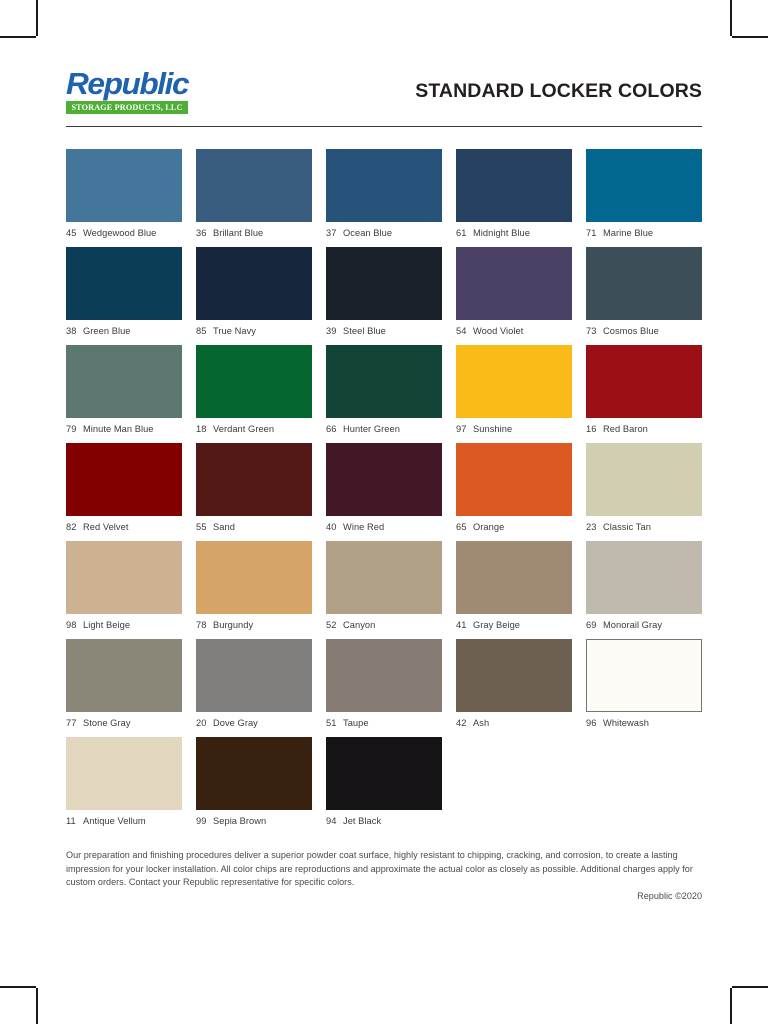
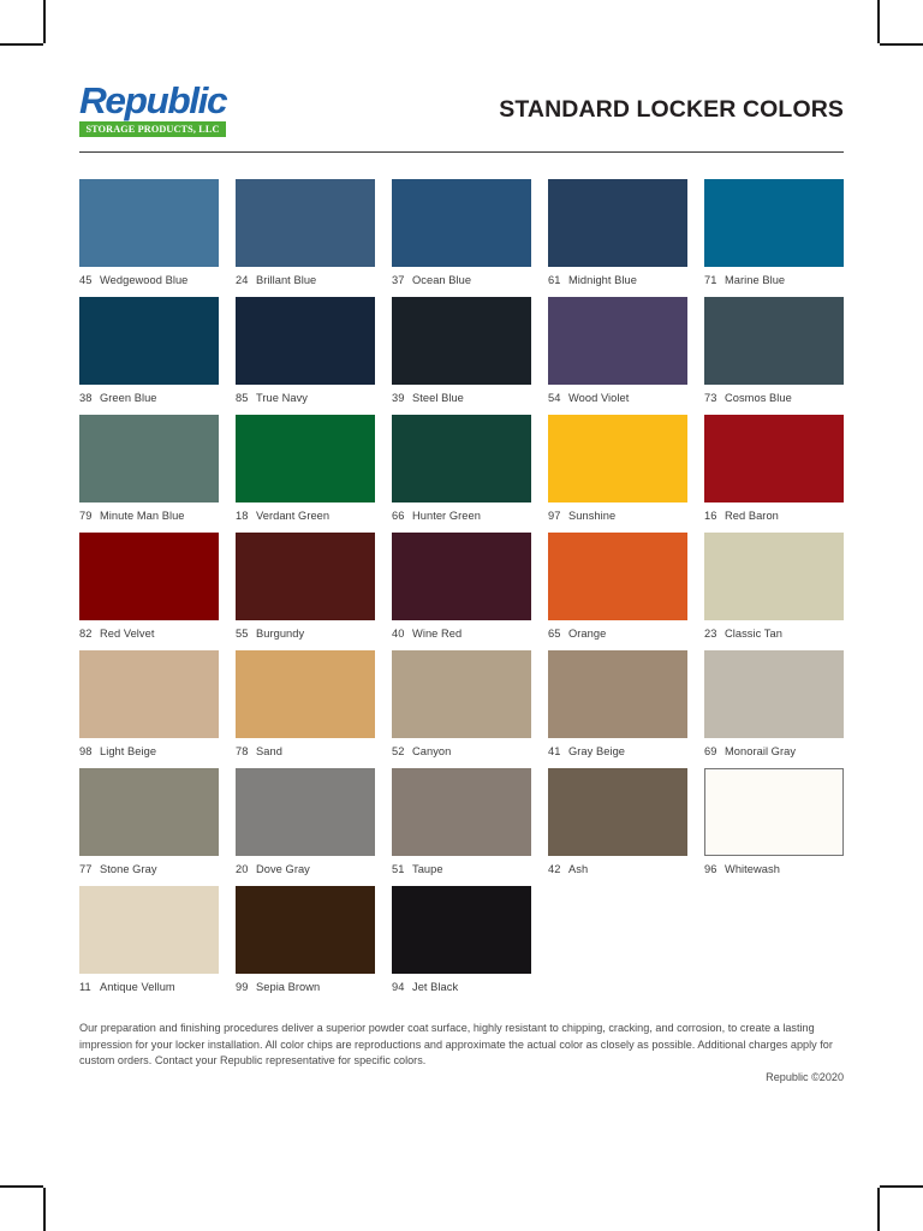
  Republic
  STORAGE PRODUCTS, LLC
  STANDARD LOCKER COLORS
  45
  Wedgewood Blue
- 36
+ 24
  Brillant Blue
  37
  Ocean Blue
  61
  Midnight Blue
  71
  Marine Blue
  38
  Green Blue
  85
  True Navy
  39
  Steel Blue
  54
  Wood Violet
  73
  Cosmos Blue
  79
  Minute Man Blue
  18
  Verdant Green
  66
  Hunter Green
  97
  Sunshine
  16
  Red Baron
  82
  Red Velvet
  55
- Sand
+ Burgundy
  40
  Wine Red
  65
  Orange
  23
  Classic Tan
  98
  Light Beige
  78
- Burgundy
+ Sand
  52
  Canyon
  41
  Gray Beige
  69
  Monorail Gray
  77
  Stone Gray
  20
  Dove Gray
  51
  Taupe
  42
  Ash
  96
  Whitewash
  11
  Antique Vellum
  99
  Sepia Brown
  94
  Jet Black
  Our preparation and finishing procedures deliver a superior powder coat surface, highly resistant to chipping, cracking, and corrosion, to create a lasting impression for your locker installation. All color chips are reproductions and approximate the actual color as closely as possible. Additional charges apply for custom orders. Contact your Republic representative for specific colors.
  Republic ©2020
